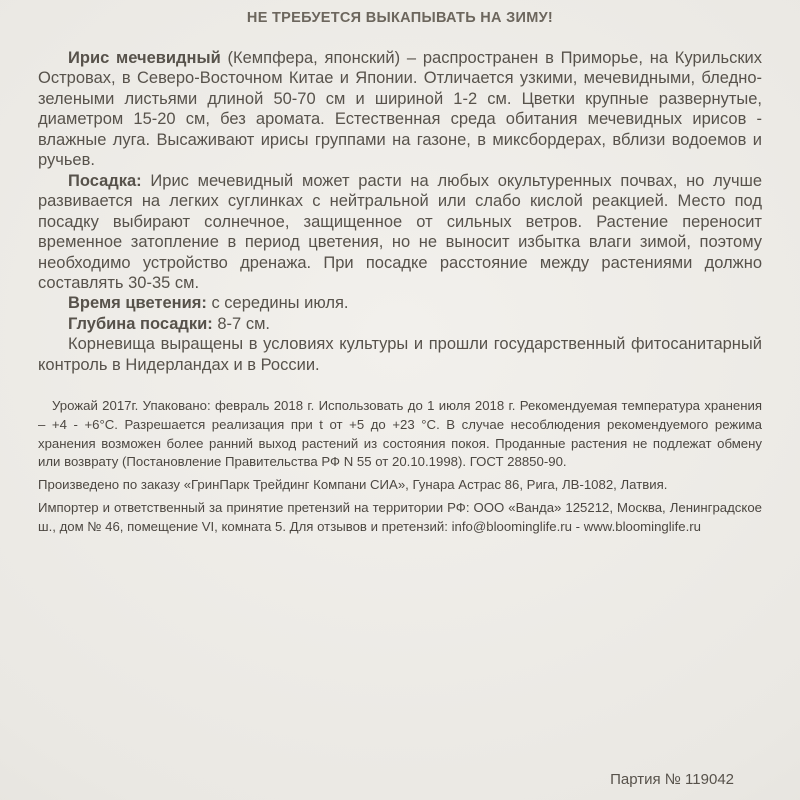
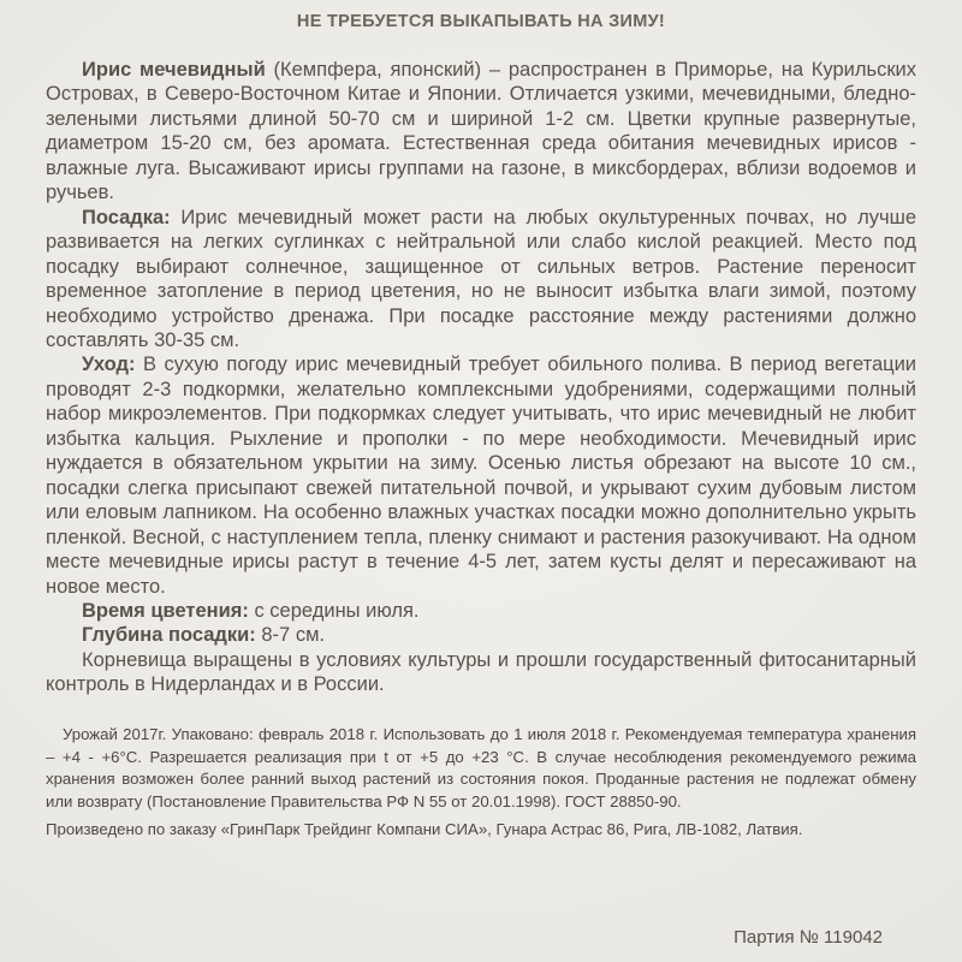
  НЕ ТРЕБУЕТСЯ ВЫКАПЫВАТЬ НА ЗИМУ!
  Ирис мечевидный (Кемпфера, японский) – распространен в Приморье, на Курильских Островах, в Северо-Восточном Китае и Японии. Отличается узкими, мечевидными, бледно-зелеными листьями длиной 50-70 см и шириной 1-2 см. Цветки крупные развернутые, диаметром 15-20 см, без аромата. Естественная среда обитания мечевидных ирисов - влажные луга. Высаживают ирисы группами на газоне, в миксбордерах, вблизи водоемов и ручьев.
  Посадка: Ирис мечевидный может расти на любых окультуренных почвах, но лучше развивается на легких суглинках с нейтральной или слабо кислой реакцией. Место под посадку выбирают солнечное, защищенное от сильных ветров. Растение переносит временное затопление в период цветения, но не выносит избытка влаги зимой, поэтому необходимо устройство дренажа. При посадке расстояние между растениями должно составлять 30-35 см.
+ Уход: В сухую погоду ирис мечевидный требует обильного полива. В период вегетации проводят 2-3 подкормки, желательно комплексными удобрениями, содержащими полный набор микроэлементов. При подкормках следует учитывать, что ирис мечевидный не любит избытка кальция. Рыхление и прополки - по мере необходимости. Мечевидный ирис нуждается в обязательном укрытии на зиму. Осенью листья обрезают на высоте 10 см., посадки слегка присыпают свежей питательной почвой, и укрывают сухим дубовым листом или еловым лапником. На особенно влажных участках посадки можно дополнительно укрыть пленкой. Весной, с наступлением тепла, пленку снимают и растения разокучивают. На одном месте мечевидные ирисы растут в течение 4-5 лет, затем кусты делят и пересаживают на новое место.
  Время цветения: с середины июля.
  Глубина посадки: 8-7 см.
  Корневища выращены в условиях культуры и прошли государственный фитосанитарный контроль в Нидерландах и в России.
- Урожай 2017г. Упаковано: февраль 2018 г. Использовать до 1 июля 2018 г. Рекомендуемая температура хранения – +4 - +6°С. Разрешается реализация при t от +5 до +23 °С. В случае несоблюдения рекомендуемого режима хранения возможен более ранний выход растений из состояния покоя. Проданные растения не подлежат обмену или возврату (Постановление Правительства РФ N 55 от 20.10.1998). ГОСТ 28850-90.
+ Урожай 2017г. Упаковано: февраль 2018 г. Использовать до 1 июля 2018 г. Рекомендуемая температура хранения – +4 - +6°С. Разрешается реализация при t от +5 до +23 °С. В случае несоблюдения рекомендуемого режима хранения возможен более ранний выход растений из состояния покоя. Проданные растения не подлежат обмену или возврату (Постановление Правительства РФ N 55 от 20.01.1998). ГОСТ 28850-90.
  Произведено по заказу «ГринПарк Трейдинг Компани СИА», Гунара Астрас 86, Рига, ЛВ-1082, Латвия.
- Импортер и ответственный за принятие претензий на территории РФ: ООО «Ванда» 125212, Москва, Ленинградское ш., дом № 46, помещение VI, комната 5. Для отзывов и претензий: info@bloominglife.ru - www.bloominglife.ru
  Партия № 119042
